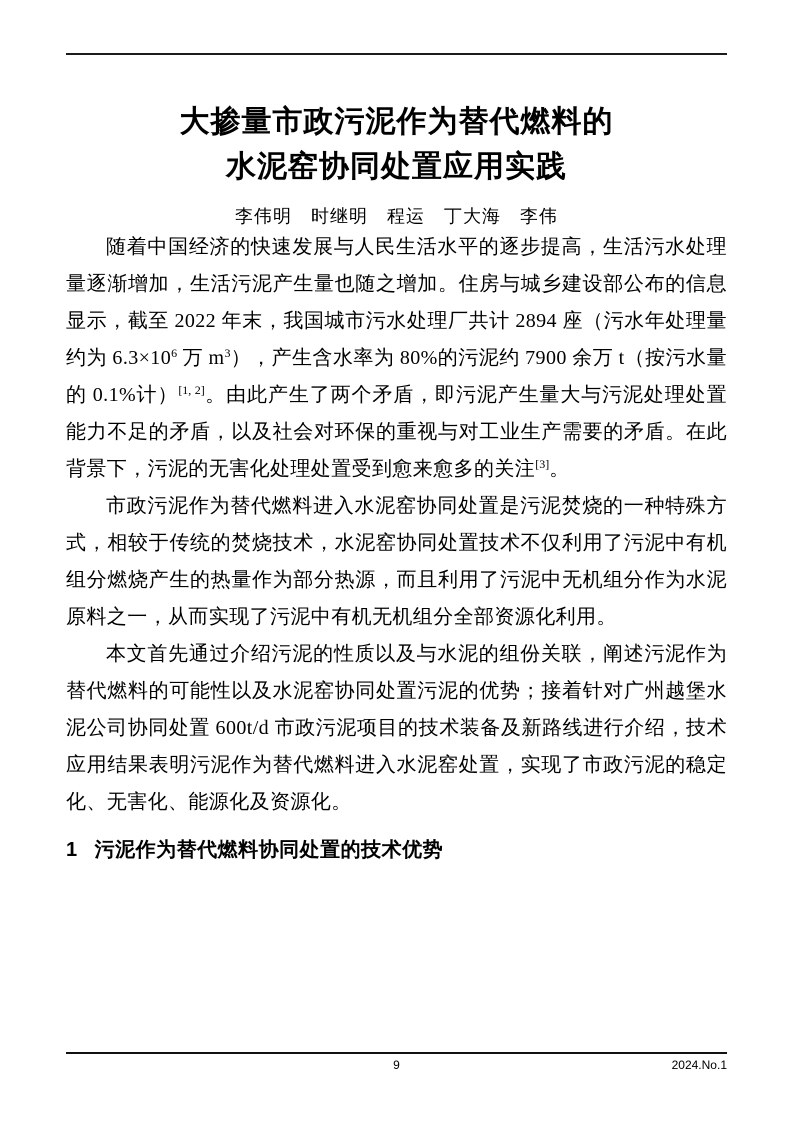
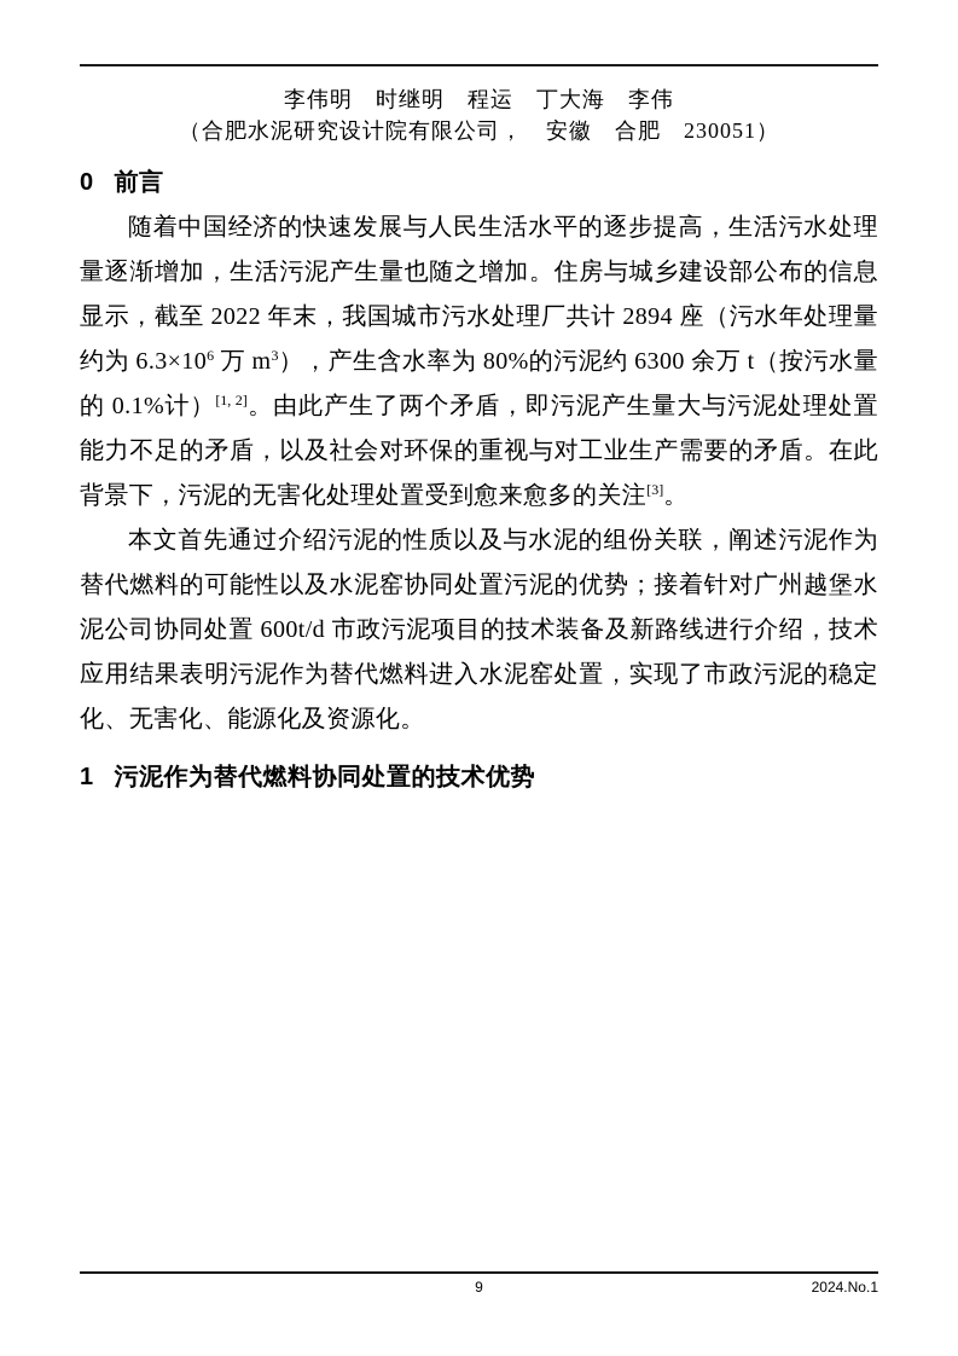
- 大掺量市政污泥作为替代燃料的
- 水泥窑协同处置应用实践
  李伟明 时继明 程运 丁大海 李伟
+ （合肥水泥研究设计院有限公司， 安徽 合肥 230051）
+ 0 前言
- 随着中国经济的快速发展与人民生活水平的逐步提高，生活污水处理量逐渐增加，生活污泥产生量也随之增加。住房与城乡建设部公布的信息显示，截至 2022 年末，我国城市污水处理厂共计 2894 座（污水年处理量约为 6.3×106 万 m3），产生含水率为 80%的污泥约 7900 余万 t（按污水量的 0.1%计）[1, 2]。由此产生了两个矛盾，即污泥产生量大与污泥处理处置能力不足的矛盾，以及社会对环保的重视与对工业生产需要的矛盾。在此背景下，污泥的无害化处理处置受到愈来愈多的关注[3]。
+ 随着中国经济的快速发展与人民生活水平的逐步提高，生活污水处理量逐渐增加，生活污泥产生量也随之增加。住房与城乡建设部公布的信息显示，截至 2022 年末，我国城市污水处理厂共计 2894 座（污水年处理量约为 6.3×106 万 m3），产生含水率为 80%的污泥约 6300 余万 t（按污水量的 0.1%计）[1, 2]。由此产生了两个矛盾，即污泥产生量大与污泥处理处置能力不足的矛盾，以及社会对环保的重视与对工业生产需要的矛盾。在此背景下，污泥的无害化处理处置受到愈来愈多的关注[3]。
- 市政污泥作为替代燃料进入水泥窑协同处置是污泥焚烧的一种特殊方式，相较于传统的焚烧技术，水泥窑协同处置技术不仅利用了污泥中有机组分燃烧产生的热量作为部分热源，而且利用了污泥中无机组分作为水泥原料之一，从而实现了污泥中有机无机组分全部资源化利用。
  本文首先通过介绍污泥的性质以及与水泥的组份关联，阐述污泥作为替代燃料的可能性以及水泥窑协同处置污泥的优势；接着针对广州越堡水泥公司协同处置 600t/d 市政污泥项目的技术装备及新路线进行介绍，技术应用结果表明污泥作为替代燃料进入水泥窑处置，实现了市政污泥的稳定化、无害化、能源化及资源化。
  1 污泥作为替代燃料协同处置的技术优势
  9
  2024.No.1
